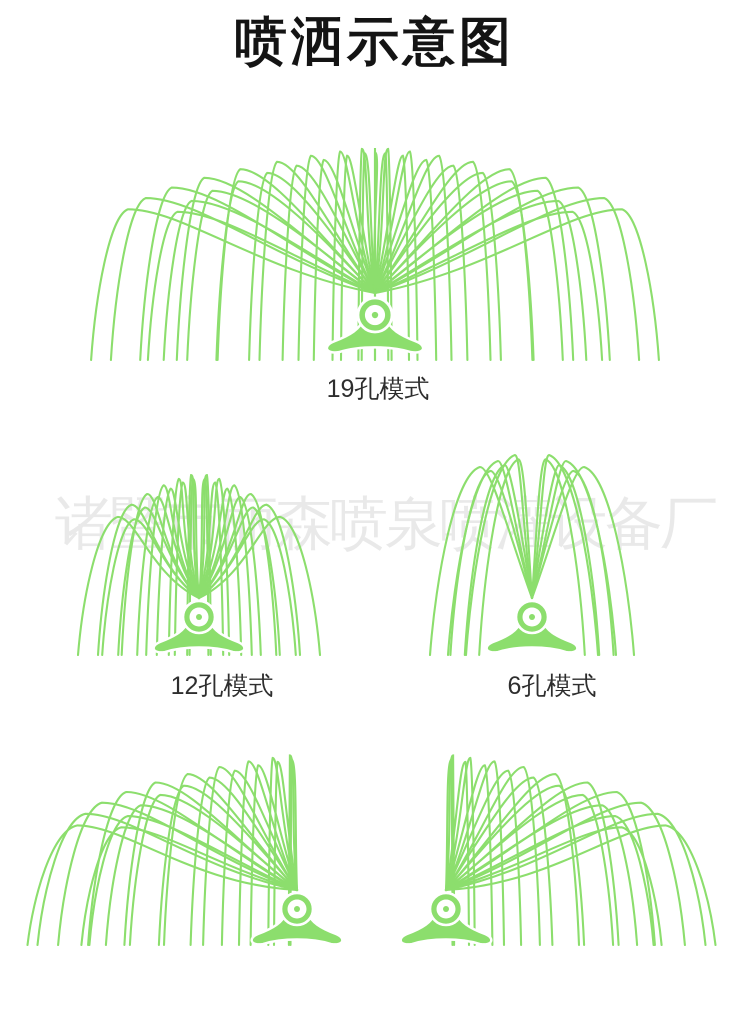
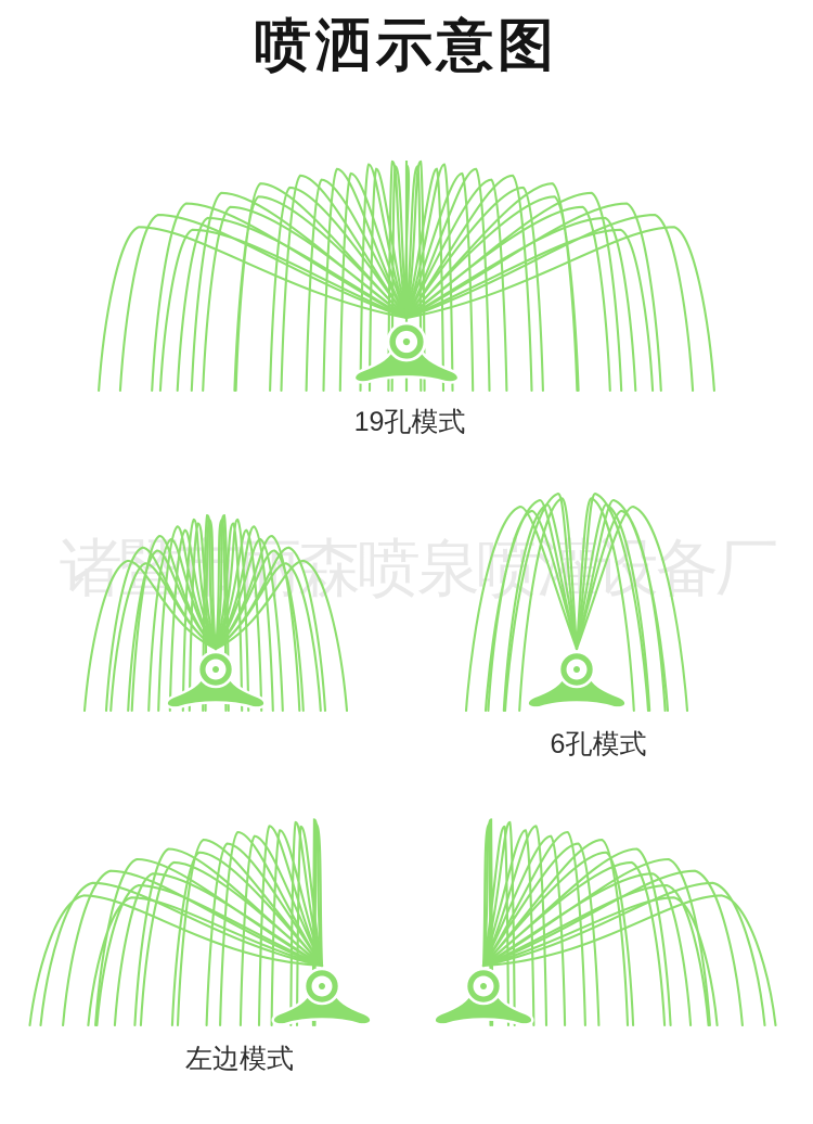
  诸暨市丽森喷泉灌设备厂
  喷洒示意图
  19孔模式
- 12孔模式
  6孔模式
+ 左边模式
